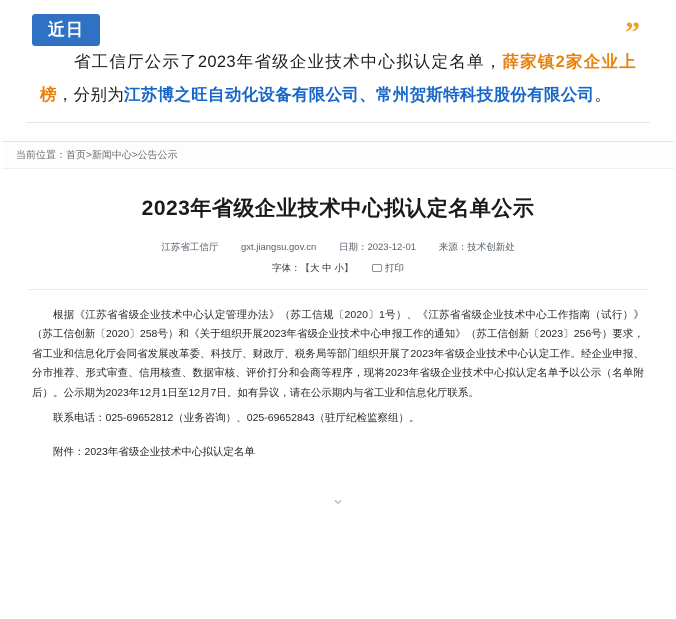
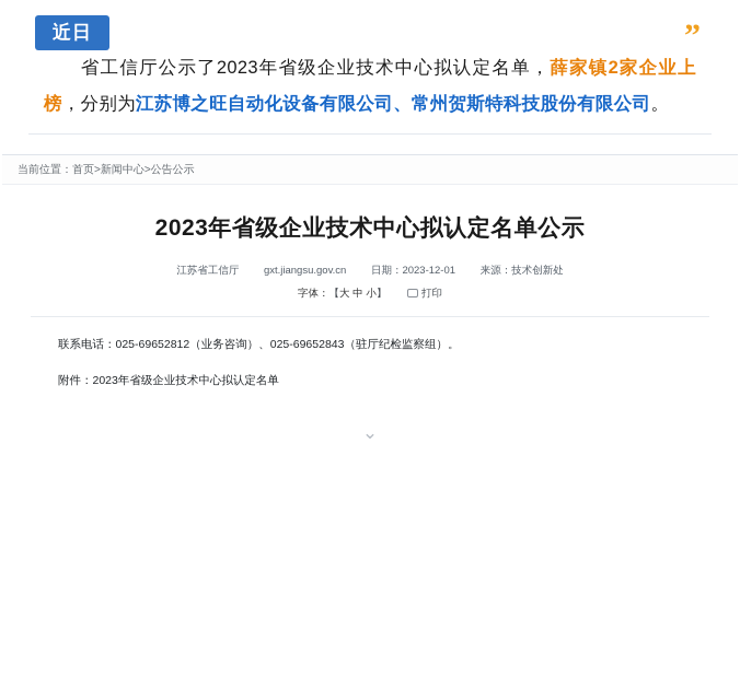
  近日
  ”
  省工信厅公示了2023年省级企业技术中心拟认定名单，薛家镇2家企业上榜，分别为江苏博之旺自动化设备有限公司、常州贺斯特科技股份有限公司。
  当前位置：首页>新闻中心>公告公示
  2023年省级企业技术中心拟认定名单公示
  江苏省工信厅 gxt.jiangsu.gov.cn 日期：2023-12-01 来源：技术创新处
  字体：【大 中 小】 打印
- 根据《江苏省省级企业技术中心认定管理办法》（苏工信规〔2020〕1号）、《江苏省省级企业技术中心工作指南（试行）》（苏工信创新〔2020〕258号）和《关于组织开展2023年省级企业技术中心申报工作的通知》（苏工信创新〔2023〕256号）要求，省工业和信息化厅会同省发展改革委、科技厅、财政厅、税务局等部门组织开展了2023年省级企业技术中心认定工作。经企业申报、分市推荐、形式审查、信用核查、数据审核、评价打分和会商等程序，现将2023年省级企业技术中心拟认定名单予以公示（名单附后）。公示期为2023年12月1日至12月7日。如有异议，请在公示期内与省工业和信息化厅联系。
  联系电话：025-69652812（业务咨询）、025-69652843（驻厅纪检监察组）。
  附件：2023年省级企业技术中心拟认定名单
  ⌄
